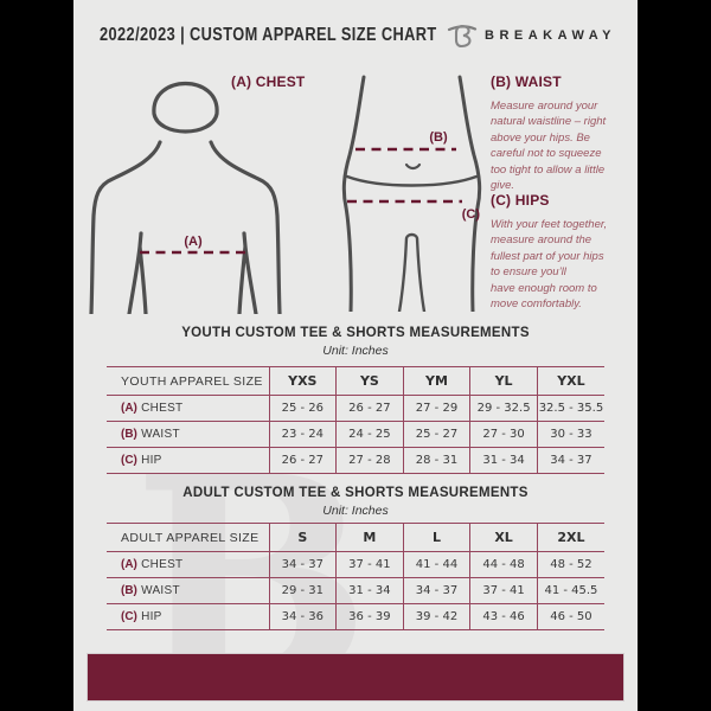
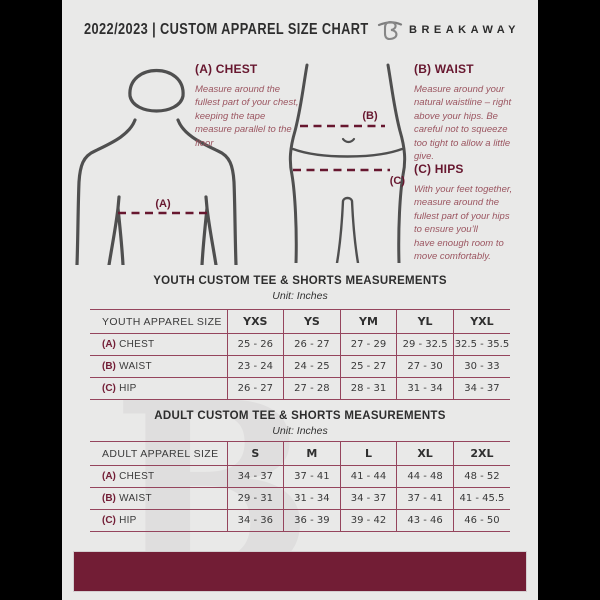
  B
  2022/2023 | CUSTOM APPAREL SIZE CHART
  BREAKAWAY
  (A)
  (B)
  (C)
  (A) CHEST
+ Measure around the fullest part of your chest, keeping the tape measure parallel to the floor
  (B) WAIST
  Measure around your natural waistline – right above your hips. Be careful not to squeeze too tight to allow a little give.
  (C) HIPS
  With your feet together, measure around the fullest part of your hips to ensure you’ll
  have enough room to move comfortably.
  YOUTH CUSTOM TEE & SHORTS MEASUREMENTS
  Unit: Inches
  YOUTH APPAREL SIZE	YXS	YS	YM	YL	YXL
  (A) CHEST	25 - 26	26 - 27	27 - 29	29 - 32.5	32.5 - 35.5
  (B) WAIST	23 - 24	24 - 25	25 - 27	27 - 30	30 - 33
  (C) HIP	26 - 27	27 - 28	28 - 31	31 - 34	34 - 37
  ADULT CUSTOM TEE & SHORTS MEASUREMENTS
  Unit: Inches
  ADULT APPAREL SIZE	S	M	L	XL	2XL
  (A) CHEST	34 - 37	37 - 41	41 - 44	44 - 48	48 - 52
  (B) WAIST	29 - 31	31 - 34	34 - 37	37 - 41	41 - 45.5
  (C) HIP	34 - 36	36 - 39	39 - 42	43 - 46	46 - 50
